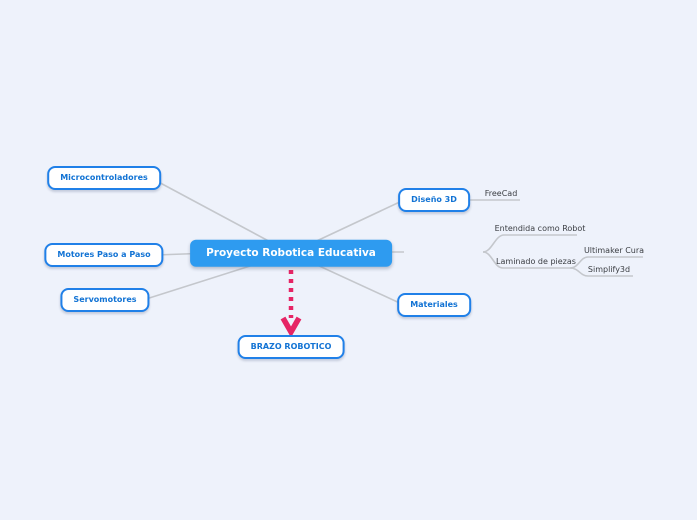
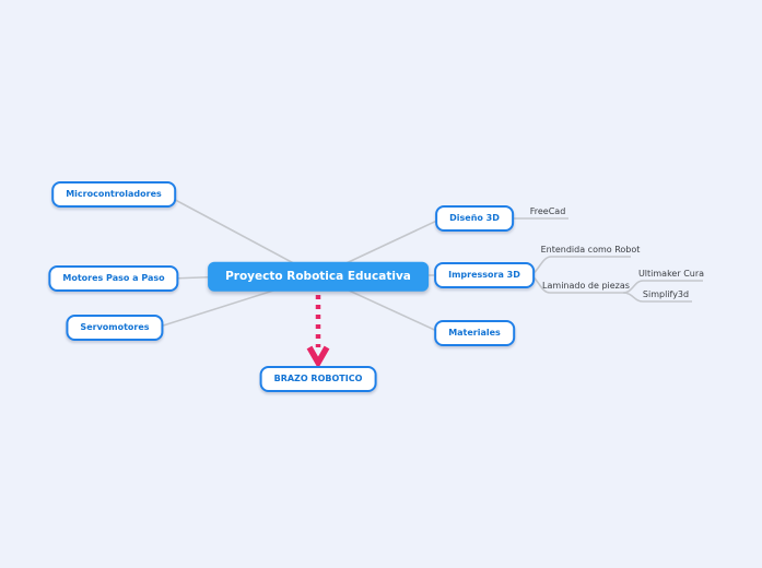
  Proyecto Robotica Educativa
  Microcontroladores
  Motores Paso a Paso
  Servomotores
  Diseño 3D
+ Impressora 3D
  Materiales
  FreeCad
  Entendida como Robot
  Laminado de piezas
  Ultimaker Cura
  Simplify3d
  BRAZO ROBOTICO
